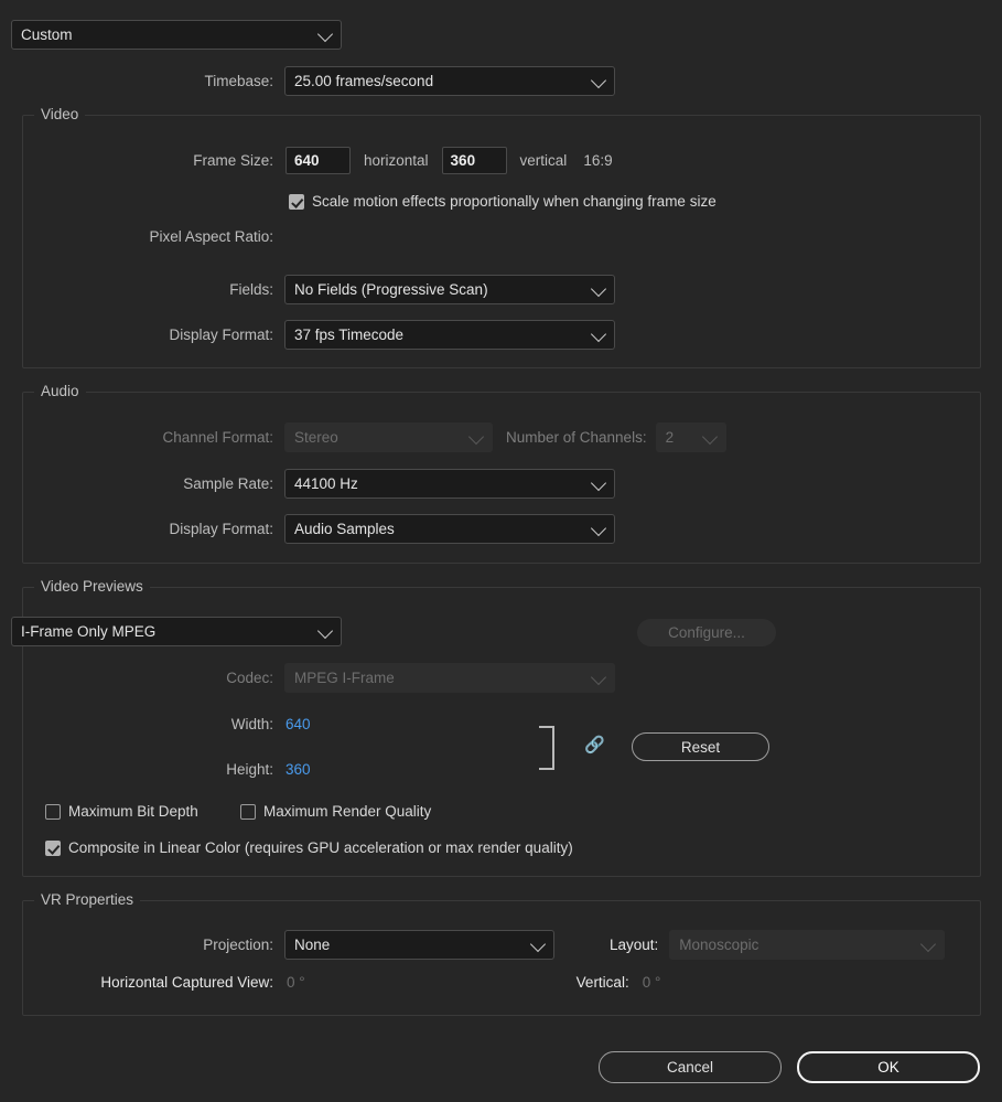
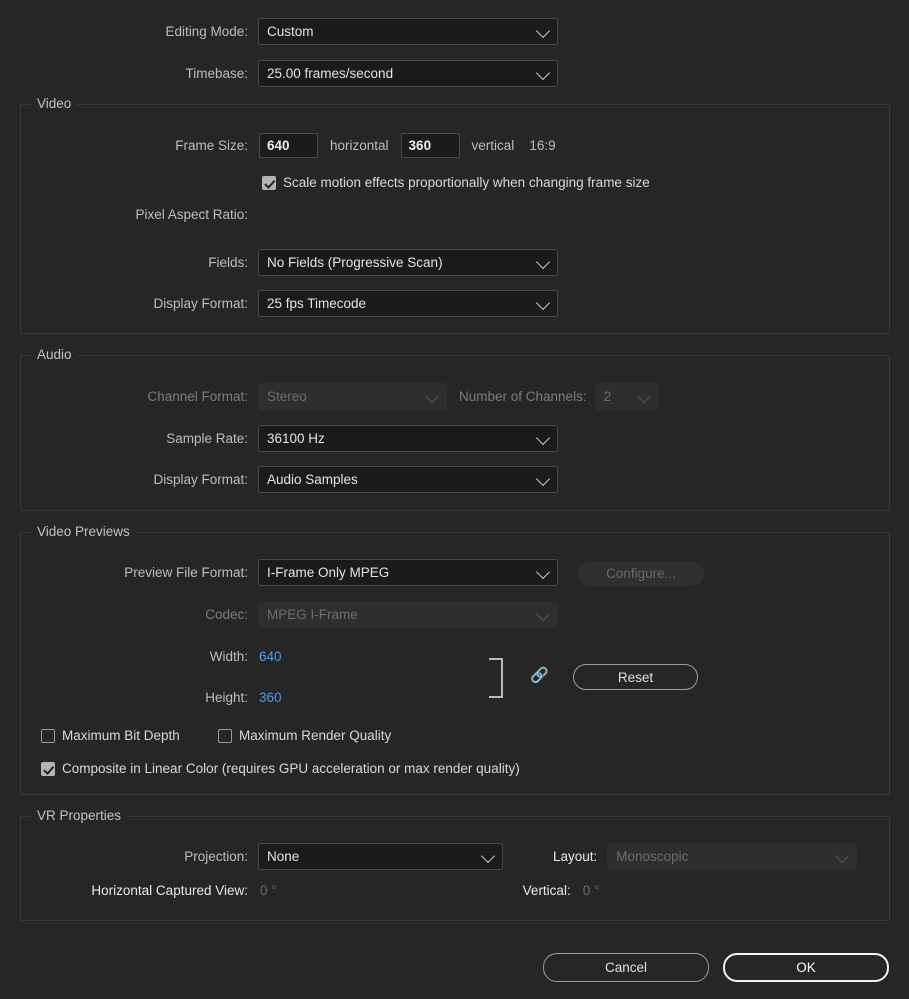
+ Editing Mode:
  Custom
  Timebase:
  25.00 frames/second
  Video
  Frame Size:
  640
  horizontal
  360
  vertical
  16:9
  Scale motion effects proportionally when changing frame size
  Pixel Aspect Ratio:
  Fields:
  No Fields (Progressive Scan)
  Display Format:
- 37 fps Timecode
+ 25 fps Timecode
  Audio
  Channel Format:
  Stereo
  Number of Channels:
  2
  Sample Rate:
- 44100 Hz
+ 36100 Hz
  Display Format:
  Audio Samples
  Video Previews
+ Preview File Format:
  I-Frame Only MPEG
  Configure...
  Codec:
  MPEG I-Frame
  Width:
  640
  Height:
  360
  🔗
  Reset
  Maximum Bit Depth
  Maximum Render Quality
  Composite in Linear Color (requires GPU acceleration or max render quality)
  VR Properties
  Projection:
  None
  Layout:
  Monoscopic
  Horizontal Captured View:
  0 °
  Vertical:
  0 °
  Cancel
  OK
